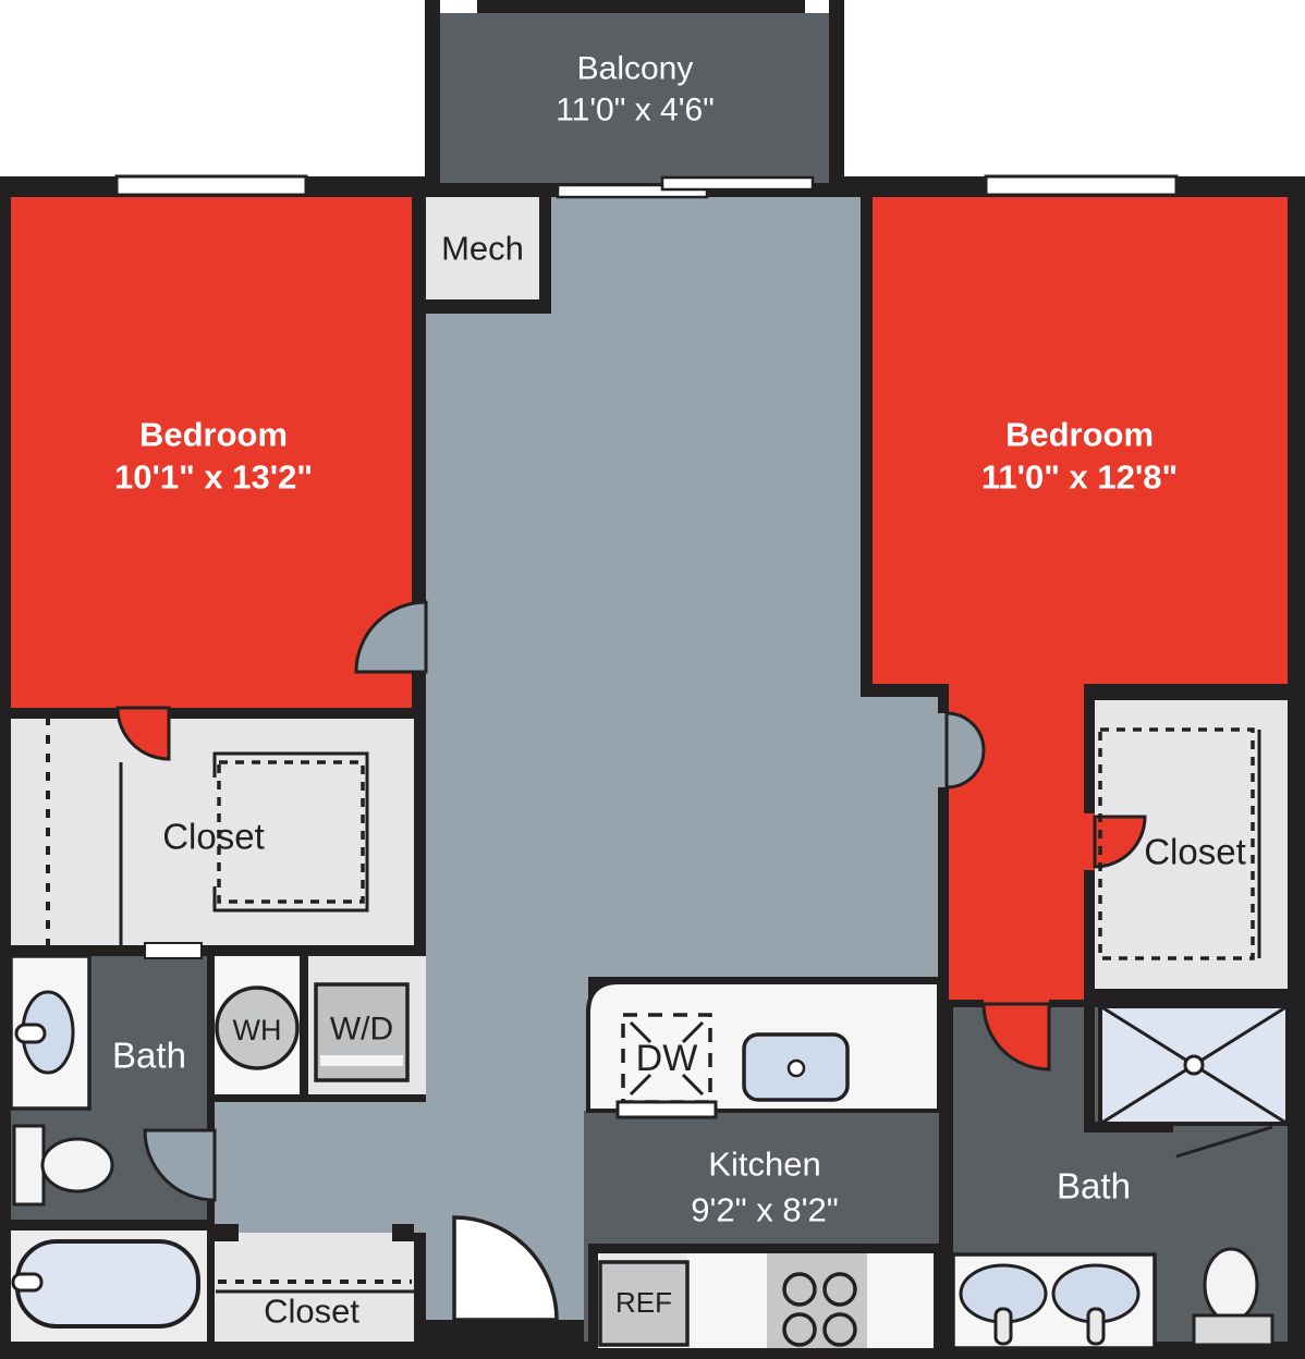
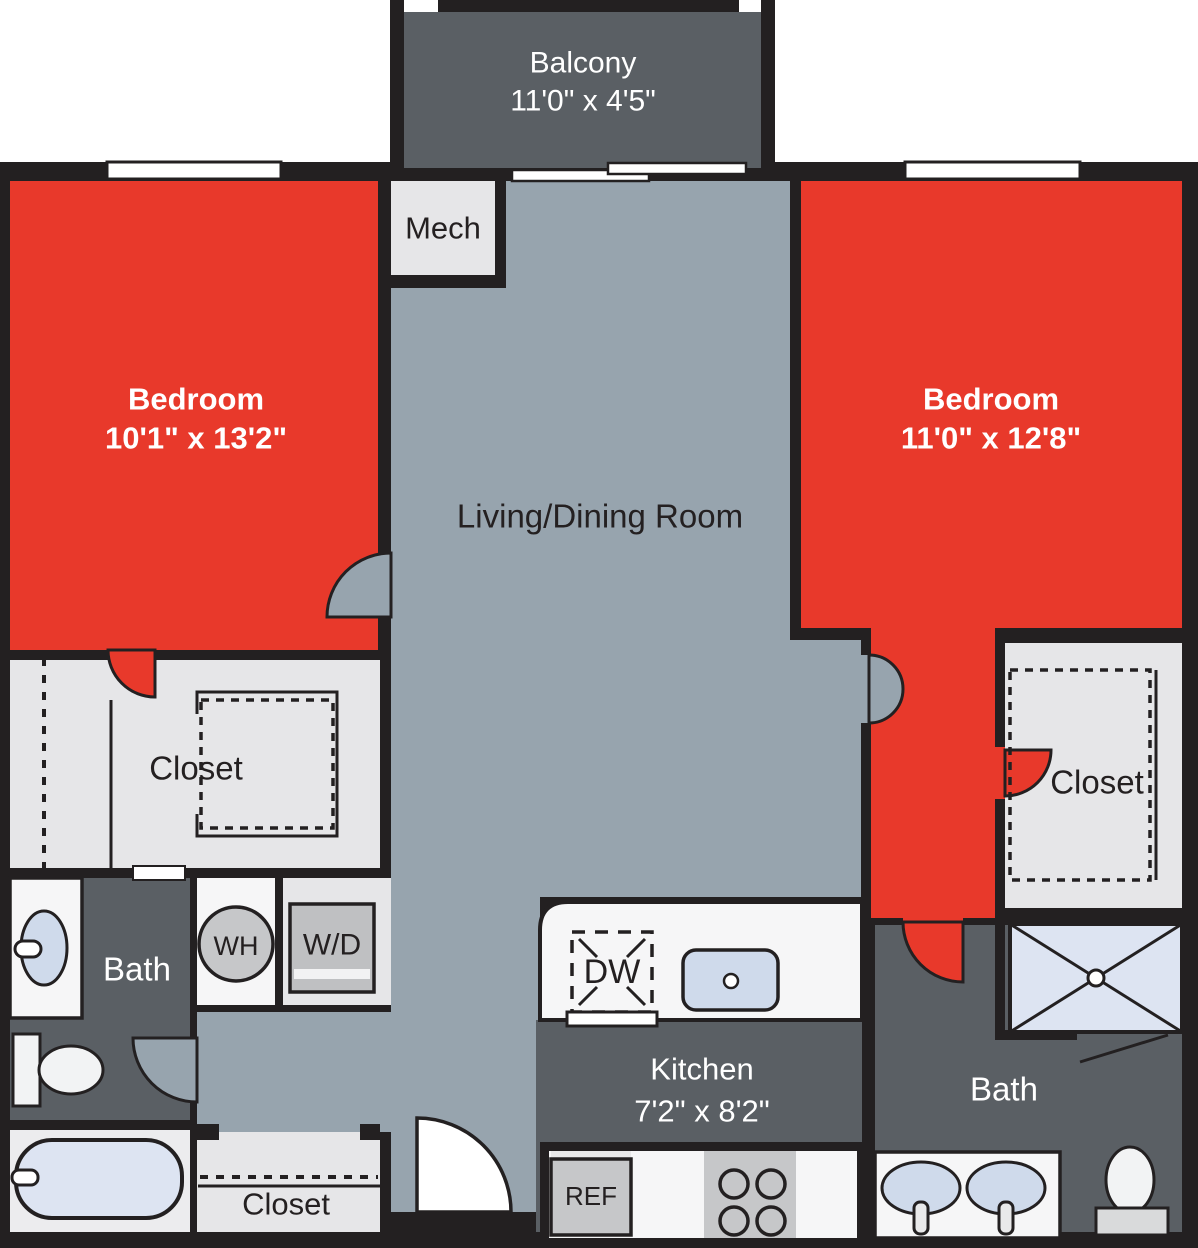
  Balcony
- 11'0" x 4'6"
+ 11'0" x 4'5"
  Bedroom
  10'1" x 13'2"
  Bedroom
  11'0" x 12'8"
+ Living/Dining Room
  Mech
  Closet
  Closet
  Closet
  Bath
  Bath
  Kitchen
- 9'2" x 8'2"
+ 7'2" x 8'2"
  WH
  W/D
  DW
  REF
